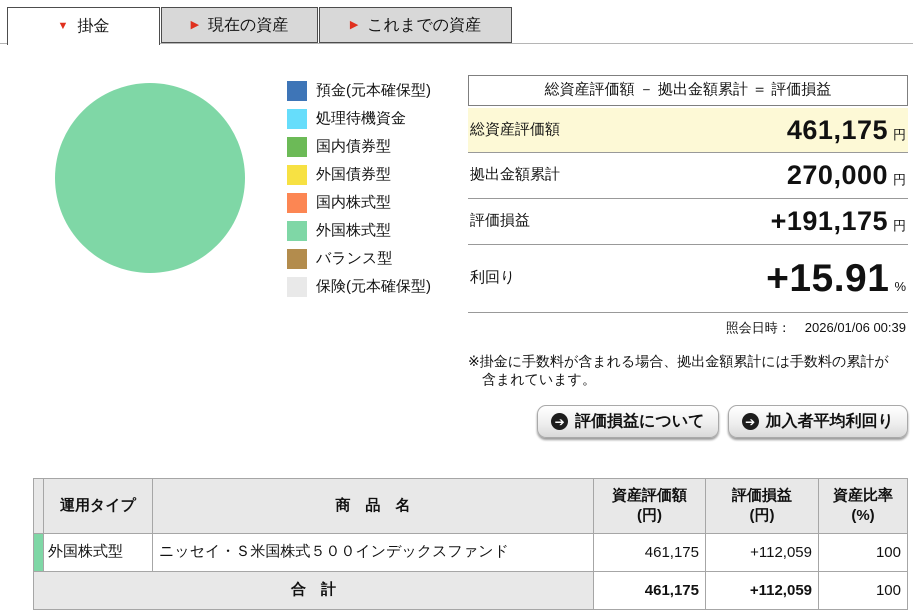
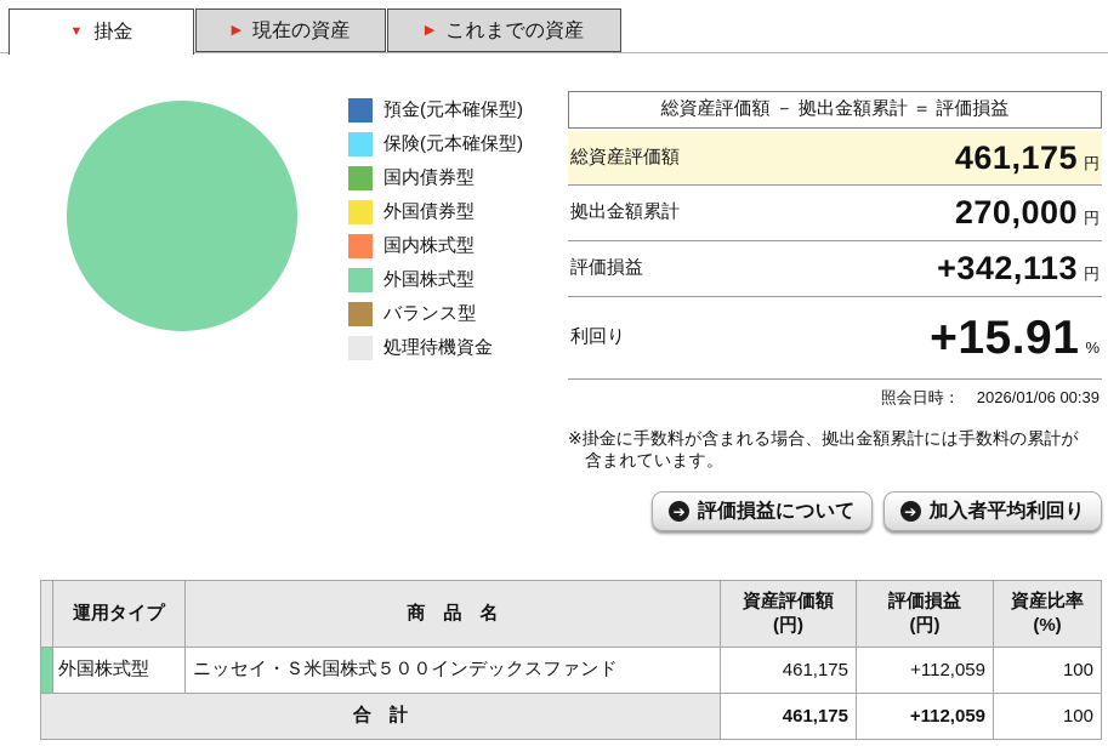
  ▼
  掛金
  ▶
  現在の資産
  ▶
  これまでの資産
  預金(元本確保型)
- 処理待機資金
+ 保険(元本確保型)
  国内債券型
  外国債券型
  国内株式型
  外国株式型
  バランス型
- 保険(元本確保型)
+ 処理待機資金
  総資産評価額 － 拠出金額累計 ＝ 評価損益
  総資産評価額
  461,175
  円
  拠出金額累計
  270,000
  円
  評価損益
- +191,175
+ +342,113
  円
  利回り
  +15.91
  %
  照会日時： 2026/01/06 00:39
  ※掛金に手数料が含まれる場合、拠出金額累計には手数料の累計が
  含まれています。
  ➔
  評価損益について
  ➔
  加入者平均利回り
  	運用タイプ	商 品 名	資産評価額 (円)	評価損益 (円)	資産比率 (%)
  	外国株式型	ニッセイ・Ｓ米国株式５００インデックスファンド	461,175	+112,059	100
  合 計	461,175	+112,059	100
